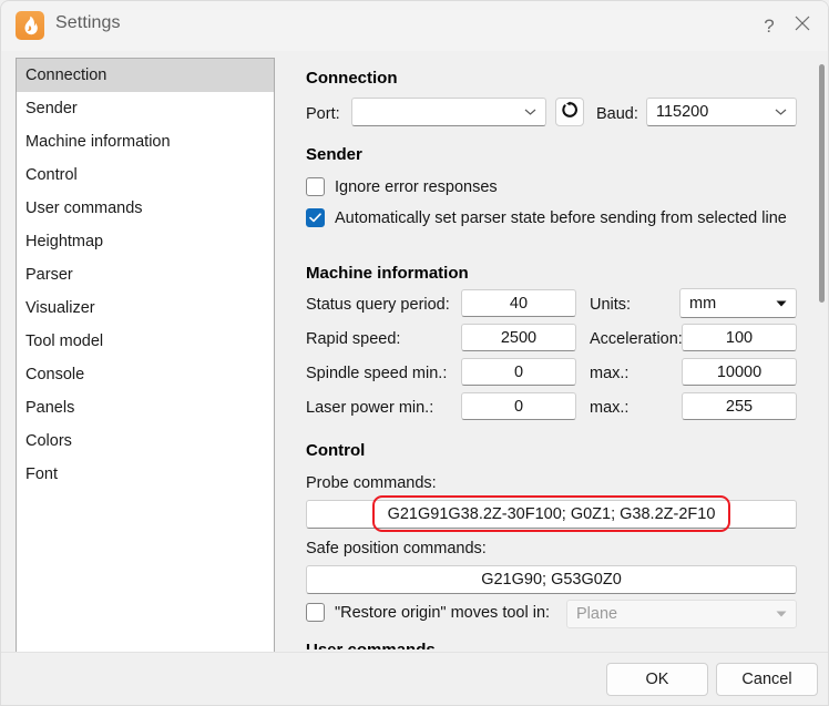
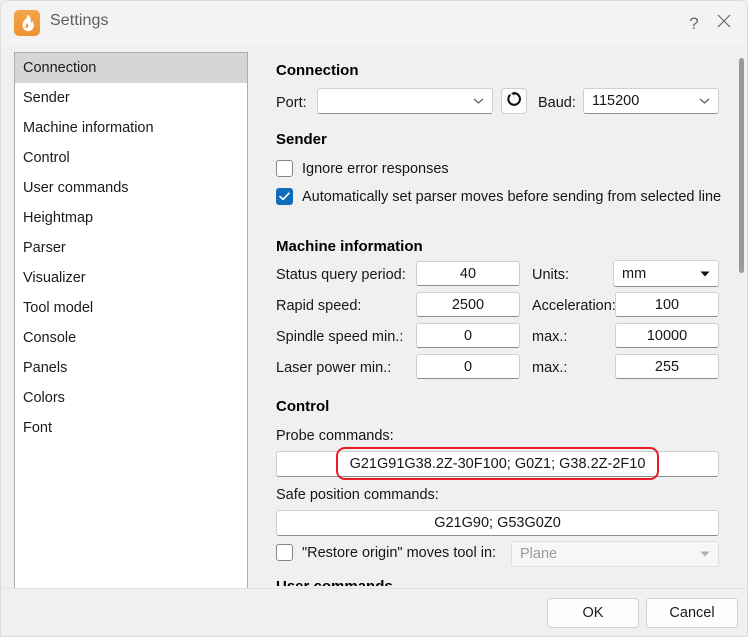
  Settings
  ?
  Connection
  Sender
  Machine information
  Control
  User commands
  Heightmap
  Parser
  Visualizer
  Tool model
  Console
  Panels
  Colors
  Font
  Connection
  Port:
  Baud:
  115200
  Sender
  Ignore error responses
- Automatically set parser state before sending from selected line
+ Automatically set parser moves before sending from selected line
  Machine information
  Status query period:
  40
  Units:
  mm
  Rapid speed:
  2500
  Acceleration:
  100
  Spindle speed min.:
  0
  max.:
  10000
  Laser power min.:
  0
  max.:
  255
  Control
  Probe commands:
  G21G91G38.2Z-30F100; G0Z1; G38.2Z-2F10
  Safe position commands:
  G21G90; G53G0Z0
  "Restore origin" moves tool in:
  Plane
  OK
  Cancel
